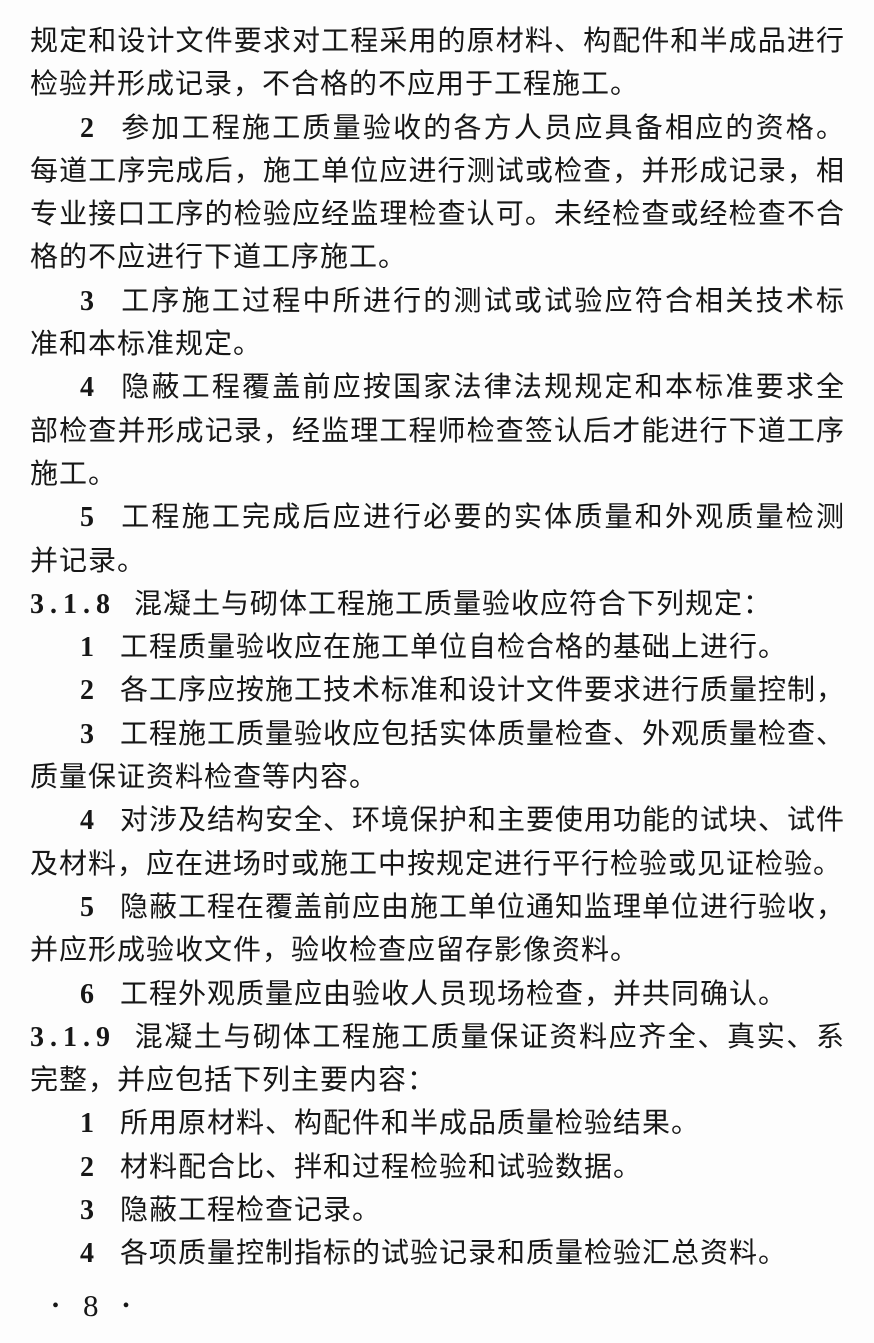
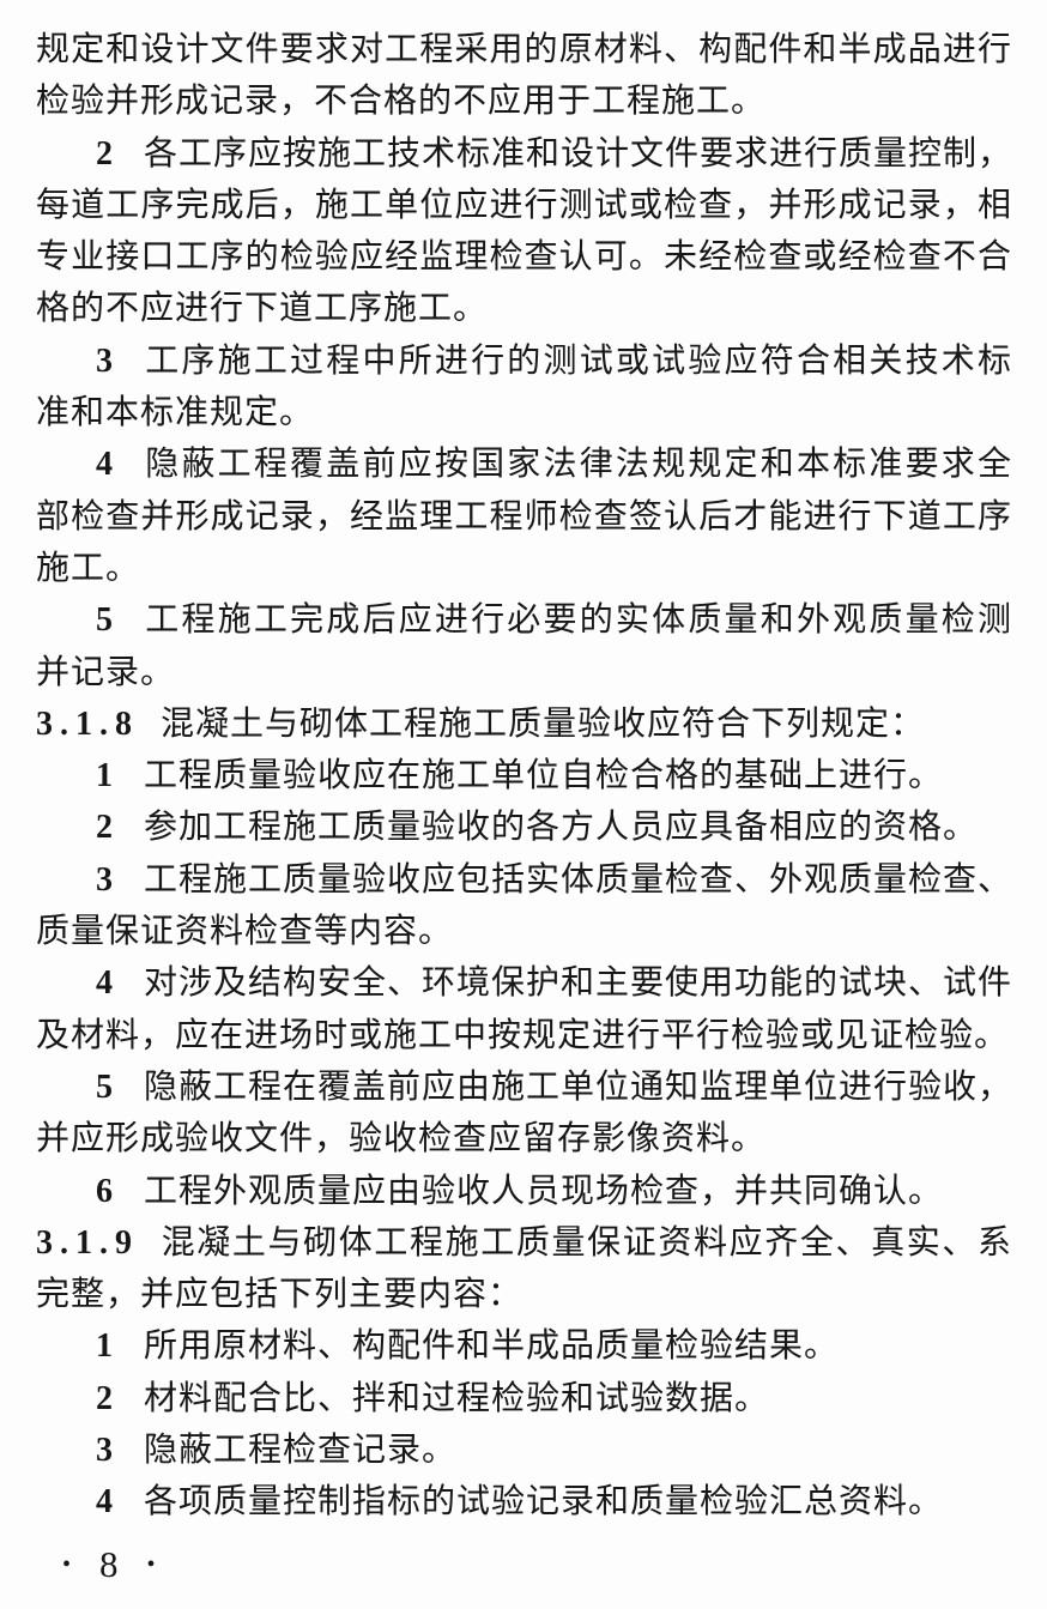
  规定和设计文件要求对工程采用的原材料、构配件和半成品进行
  检验并形成记录，不合格的不应用于工程施工。
- 2 参加工程施工质量验收的各方人员应具备相应的资格。
+ 2 各工序应按施工技术标准和设计文件要求进行质量控制，
  每道工序完成后，施工单位应进行测试或检查，并形成记录，相
  专业接口工序的检验应经监理检查认可。未经检查或经检查不合
  格的不应进行下道工序施工。
  3 工序施工过程中所进行的测试或试验应符合相关技术标
  准和本标准规定。
  4 隐蔽工程覆盖前应按国家法律法规规定和本标准要求全
  部检查并形成记录，经监理工程师检查签认后才能进行下道工序
  施工。
  5 工程施工完成后应进行必要的实体质量和外观质量检测
  并记录。
  3.1.8 混凝土与砌体工程施工质量验收应符合下列规定：
  1 工程质量验收应在施工单位自检合格的基础上进行。
- 2 各工序应按施工技术标准和设计文件要求进行质量控制，
+ 2 参加工程施工质量验收的各方人员应具备相应的资格。
  3 工程施工质量验收应包括实体质量检查、外观质量检查、
  质量保证资料检查等内容。
  4 对涉及结构安全、环境保护和主要使用功能的试块、试件
  及材料，应在进场时或施工中按规定进行平行检验或见证检验。
  5 隐蔽工程在覆盖前应由施工单位通知监理单位进行验收，
  并应形成验收文件，验收检查应留存影像资料。
  6 工程外观质量应由验收人员现场检查，并共同确认。
  3.1.9 混凝土与砌体工程施工质量保证资料应齐全、真实、系
  完整，并应包括下列主要内容：
  1 所用原材料、构配件和半成品质量检验结果。
  2 材料配合比、拌和过程检验和试验数据。
  3 隐蔽工程检查记录。
  4 各项质量控制指标的试验记录和质量检验汇总资料。
  •
  8
  •
